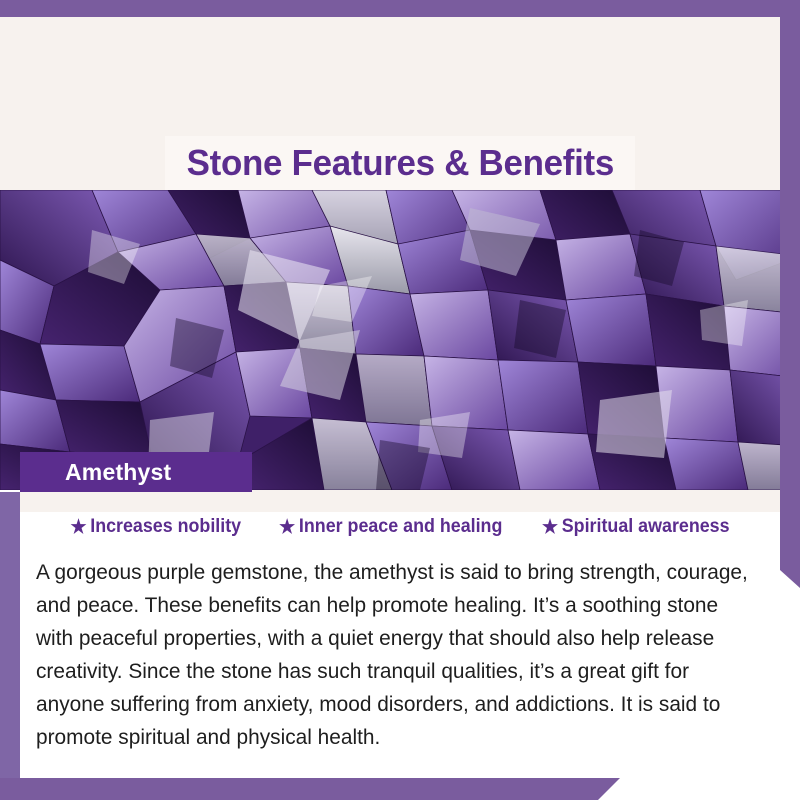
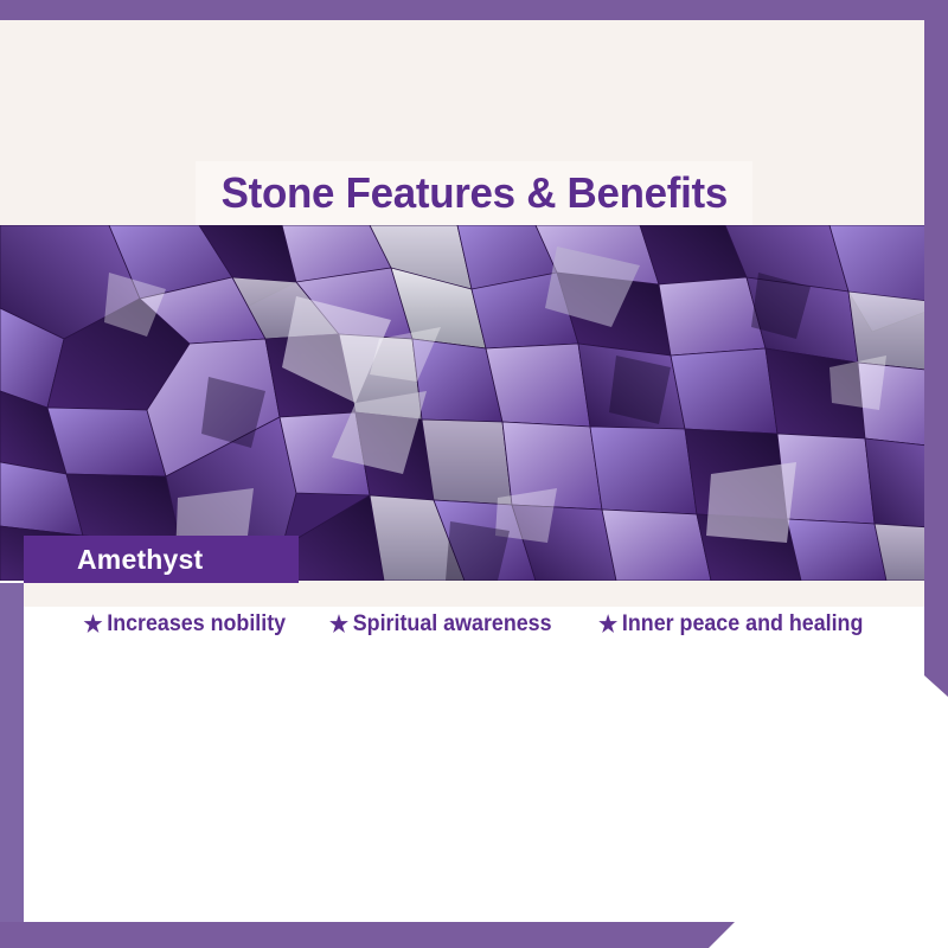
  Stone Features & Benefits
  Amethyst
  ★
  Increases nobility
  ★
- Inner peace and healing
+ Spiritual awareness
  ★
- Spiritual awareness
+ Inner peace and healing
- A gorgeous purple gemstone, the amethyst is said to bring strength, courage, and peace. These benefits can help promote healing. It’s a soothing stone with peaceful properties, with a quiet energy that should also help release creativity. Since the stone has such tranquil qualities, it’s a great gift for anyone suffering from anxiety, mood disorders, and addictions. It is said to promote spiritual and physical health.
